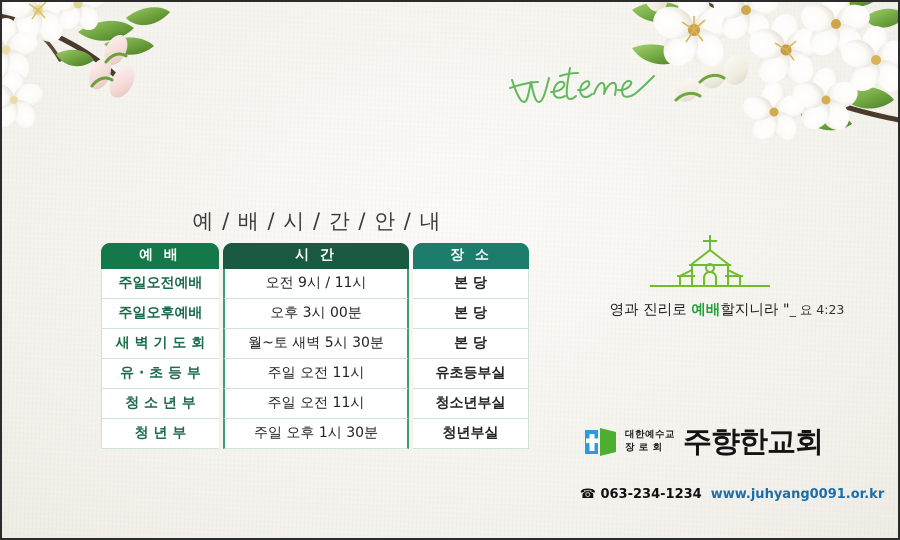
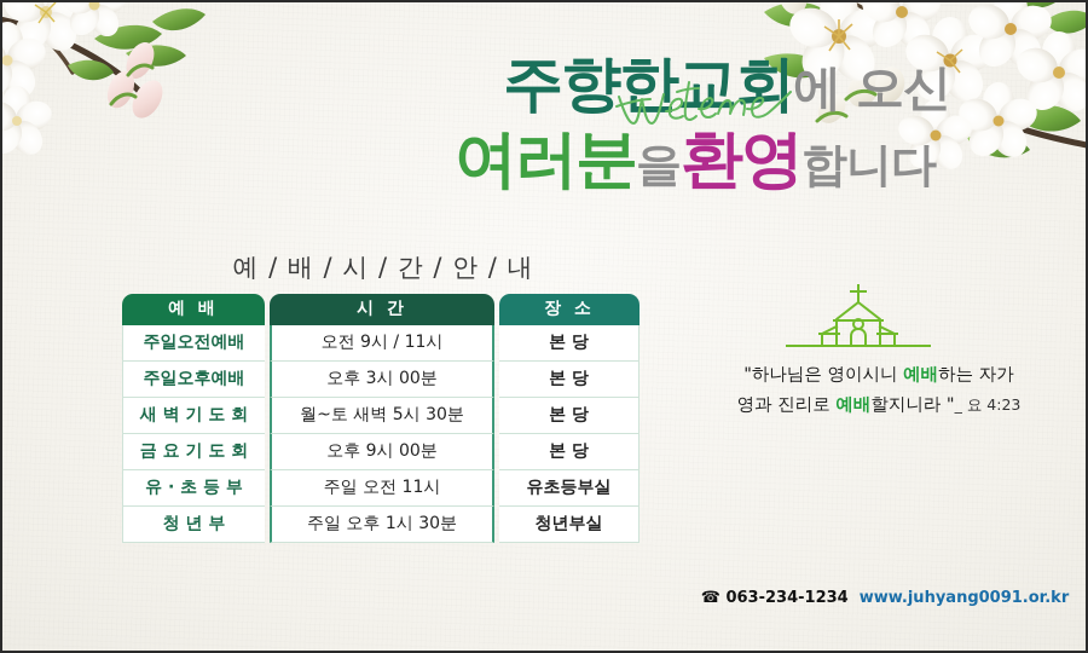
+ 주향한교회에 오신
+ 여러분을환영합니다
  예 / 배 / 시 / 간 / 안 / 내
  예 배		시 간		장 소
  주일오전예배		오전 9시 / 11시		본 당
  주일오후예배		오후 3시 00분		본 당
  새 벽 기 도 회		월~토 새벽 5시 30분		본 당
+ 금 요 기 도 회		오후 9시 00분		본 당
  유 · 초 등 부		주일 오전 11시		유초등부실
- 청 소 년 부		주일 오전 11시		청소년부실
  청 년 부		주일 오후 1시 30분		청년부실
+ "하나님은 영이시니 예배하는 자가
  영과 진리로 예배할지니라 "_ 요 4:23
- 대한예수교
- 장 로 회
- 주향한교회
  ☎ 063-234-1234 www.juhyang0091.or.kr
